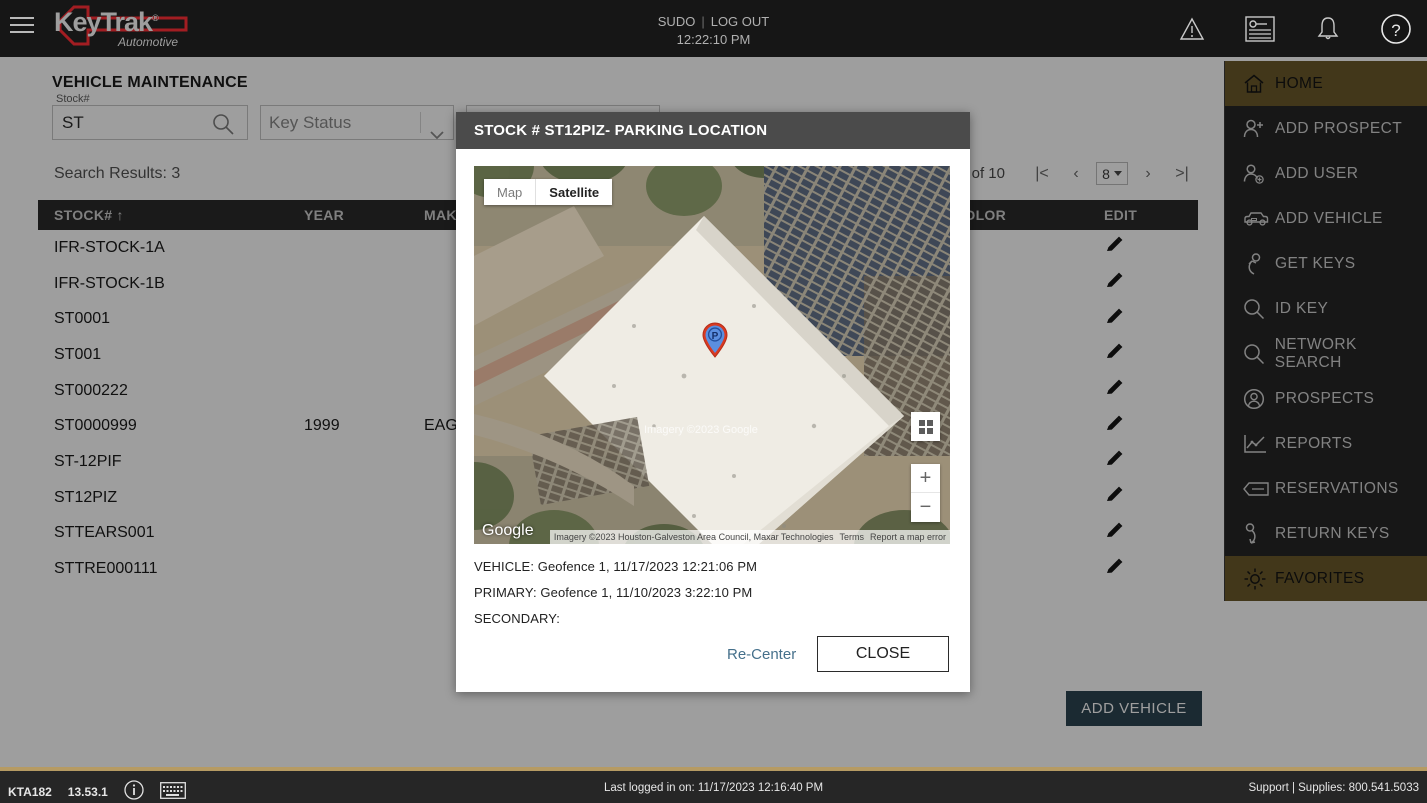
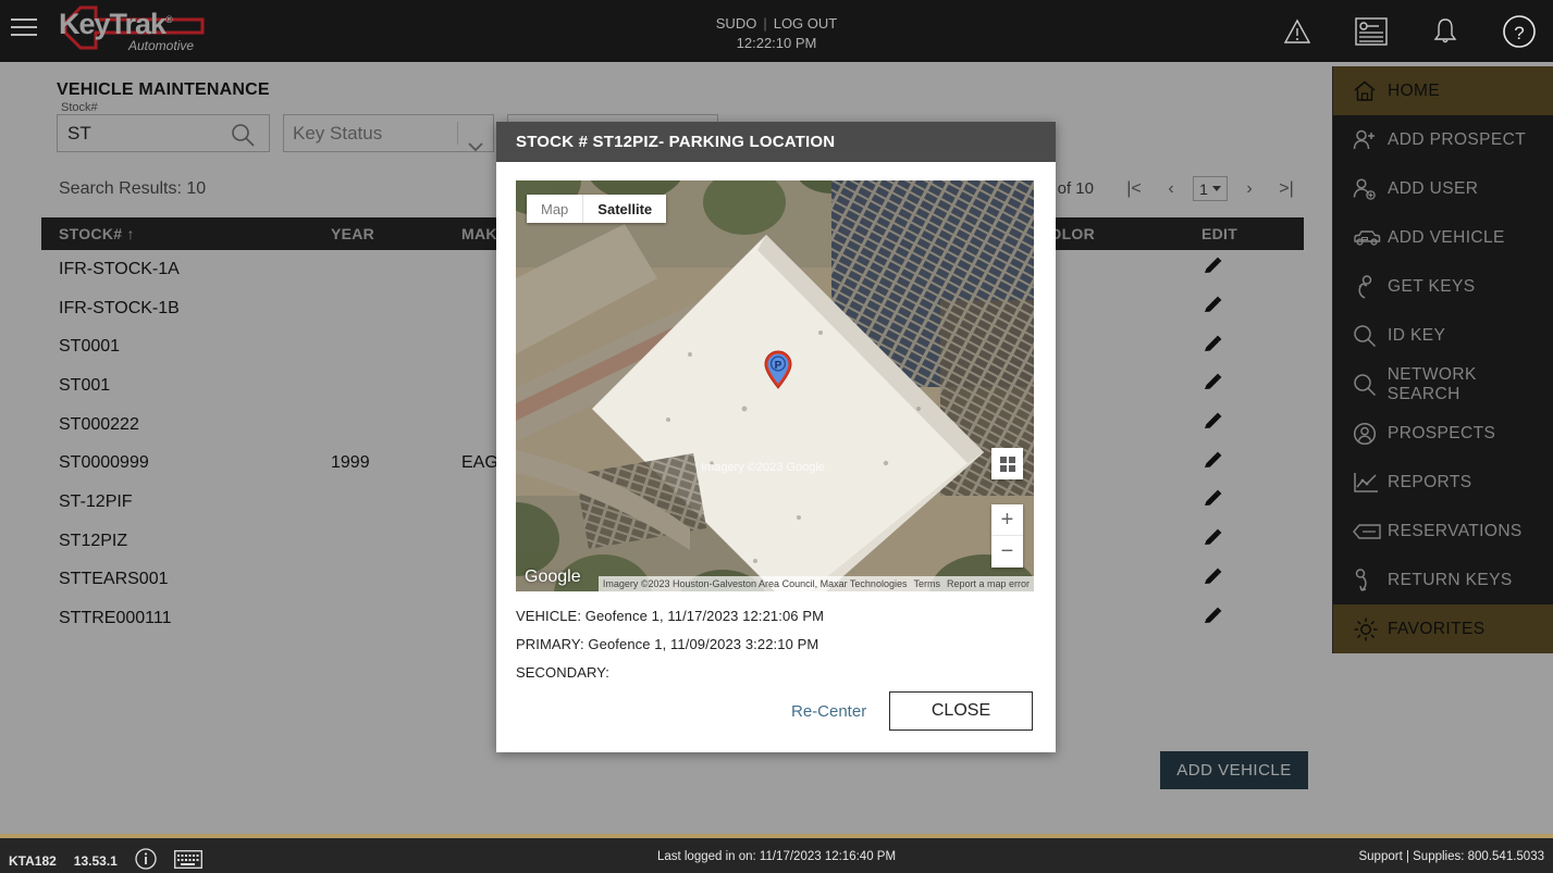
  KeyTrak®
  Automotive
  SUDO | LOG OUT
  12:22:10 PM
  ?
  VEHICLE MAINTENANCE
  Stock#
  ST
  Key Status
- Search Results: 3
+ Search Results: 10
  |<
  ‹
- 8
+ 1
  ›
  >|
  STOCK# ↑
  YEAR
  MAK
  EDIT
  IFR-STOCK-1A
  IFR-STOCK-1B
  ST0001
  ST001
  ST000222
  ST0000999
  1999
  ST-12PIF
  ST12PIZ
  STTEARS001
  STTRE000111
  ADD VEHICLE
  HOME
  ADD PROSPECT
  ADD USER
  ADD VEHICLE
  GET KEYS
  ID KEY
  NETWORK SEARCH
  PROSPECTS
  REPORTS
  RESERVATIONS
  RETURN KEYS
  FAVORITES
  STOCK # ST12PIZ- PARKING LOCATION
  Map
  Satellite
  P
  +
  −
  Imagery ©2023 Google
  Google
  Imagery ©2023 Houston-Galveston Area Council, Maxar Technologies
  Terms
  Report a map error
  VEHICLE: Geofence 1, 11/17/2023 12:21:06 PM
- PRIMARY: Geofence 1, 11/10/2023 3:22:10 PM
+ PRIMARY: Geofence 1, 11/09/2023 3:22:10 PM
  SECONDARY:
  Re-Center
  CLOSE
  KTA182
  13.53.1
  Last logged in on: 11/17/2023 12:16:40 PM
  Support | Supplies: 800.541.5033
